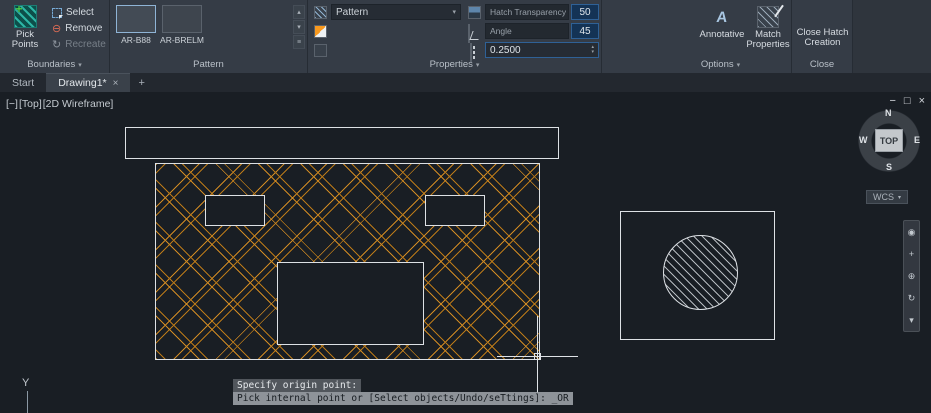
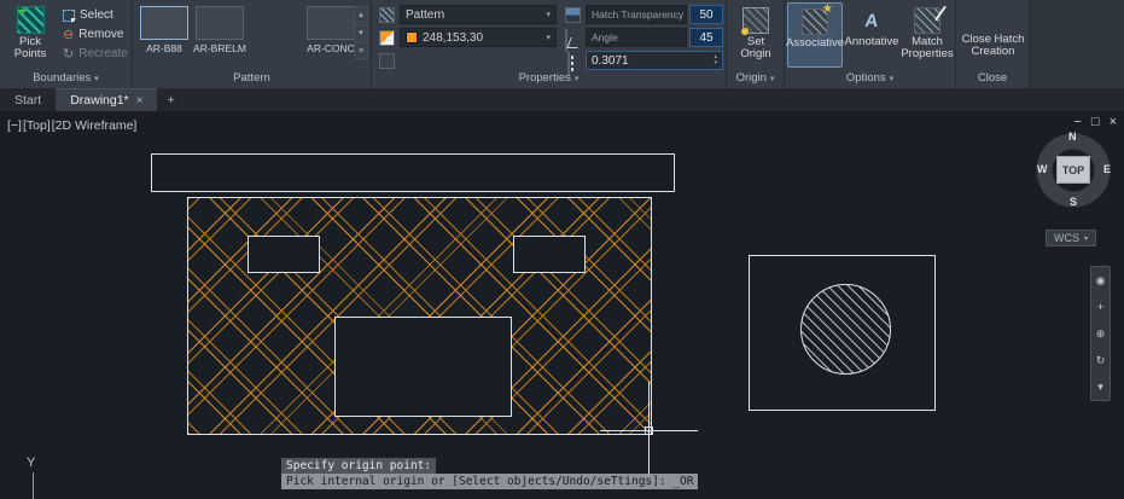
  +
  Pick Points
  Select
  ⊖
  Remove
  ↻
  Recreate
  Boundaries
  AR-B88
  AR-BRELM
+ AR-CONC
  Pattern
  Pattern
  Hatch Transparency
  50
+ 248,153,30
  Angle
  45
- 0.2500
+ 0.3071
  Properties
+ Set Origin
+ Origin
+ ★
+ Associative
  Annotative
  Match Properties
  Options
  Close Hatch Creation
  Close
  Start
  Drawing1*
  ×
  +
  [−]
  [Top]
  [2D Wireframe]
  −
  □
  ×
  Specify origin point:
- Pick internal point or [Select objects/Undo/seTtings]: _OR
+ Pick internal origin or [Select objects/Undo/seTtings]: _OR
  Y
  N
  W
  S
  E
  TOP
  WCS
  ◉
  +
  ⊕
  ↻
  ▾
